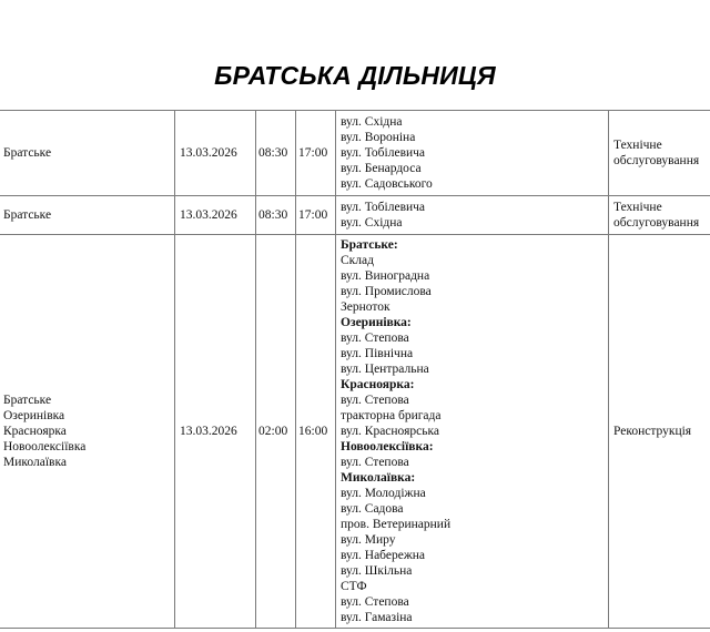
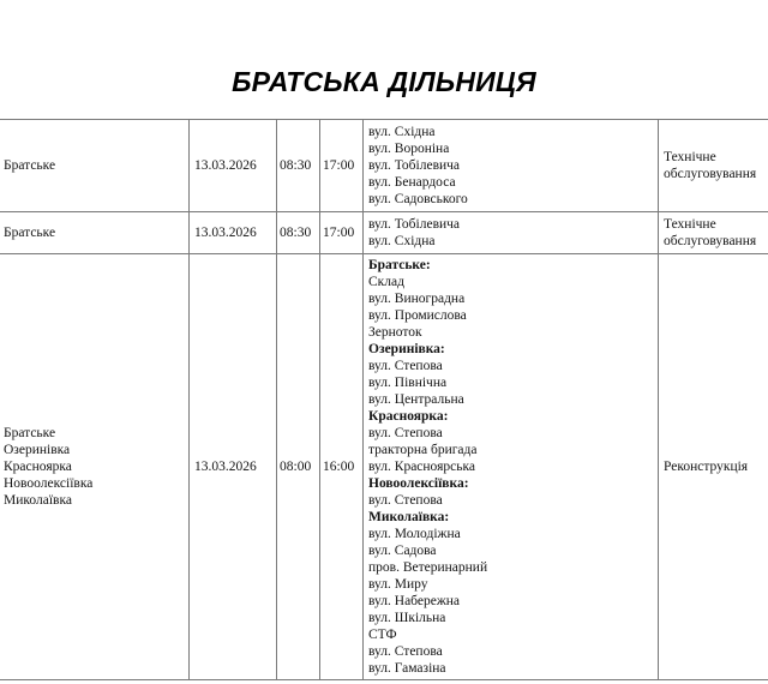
  БРАТСЬКА ДІЛЬНИЦЯ
  Братське	13.03.2026	08:30	17:00	вул. Східнавул. Воронінавул. Тобілевичавул. Бенардосавул. Садовського	Технічнеобслуговування
  Братське	13.03.2026	08:30	17:00	вул. Тобілевичавул. Східна	Технічнеобслуговування
- БратськеОзеринівкаКраснояркаНовоолексіївкаМиколаївка	13.03.2026	02:00	16:00	Братське:Складвул. Винограднавул. ПромисловаЗернотокОзеринівка:вул. Степовавул. Північнавул. ЦентральнаКрасноярка:вул. Степоватракторна бригадавул. КрасноярськаНовоолексіївка:вул. СтеповаМиколаївка:вул. Молодіжнавул. Садовапров. Ветеринарнийвул. Мирувул. Набережнавул. ШкільнаСТФвул. Степовавул. Гамазіна	Реконструкція
+ БратськеОзеринівкаКраснояркаНовоолексіївкаМиколаївка	13.03.2026	08:00	16:00	Братське:Складвул. Винограднавул. ПромисловаЗернотокОзеринівка:вул. Степовавул. Північнавул. ЦентральнаКрасноярка:вул. Степоватракторна бригадавул. КрасноярськаНовоолексіївка:вул. СтеповаМиколаївка:вул. Молодіжнавул. Садовапров. Ветеринарнийвул. Мирувул. Набережнавул. ШкільнаСТФвул. Степовавул. Гамазіна	Реконструкція
